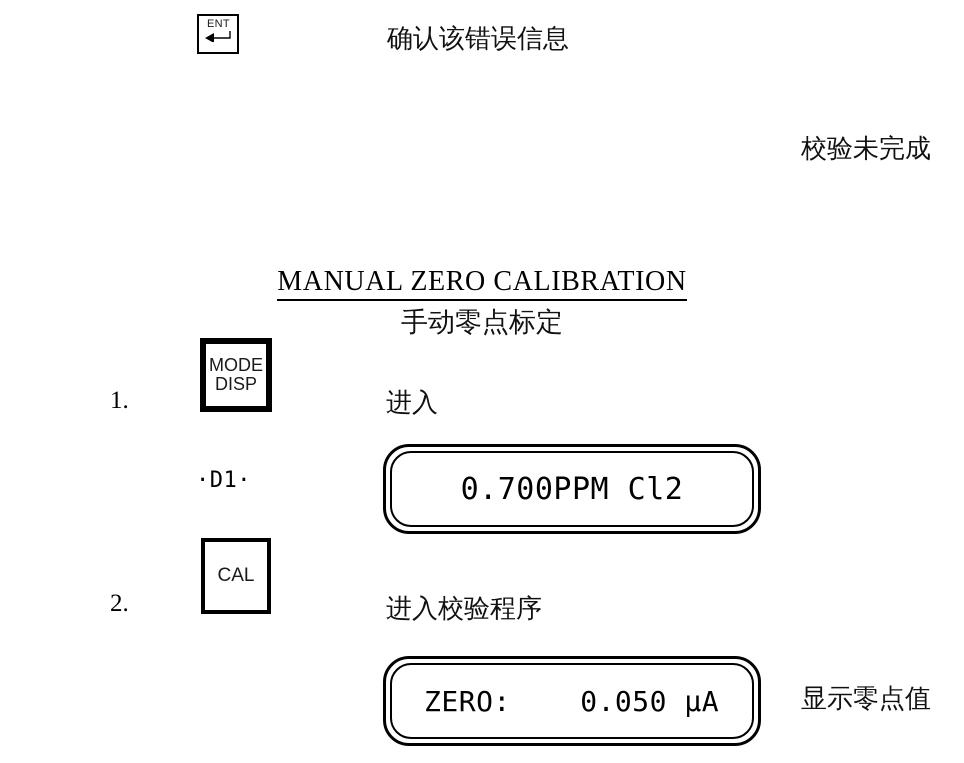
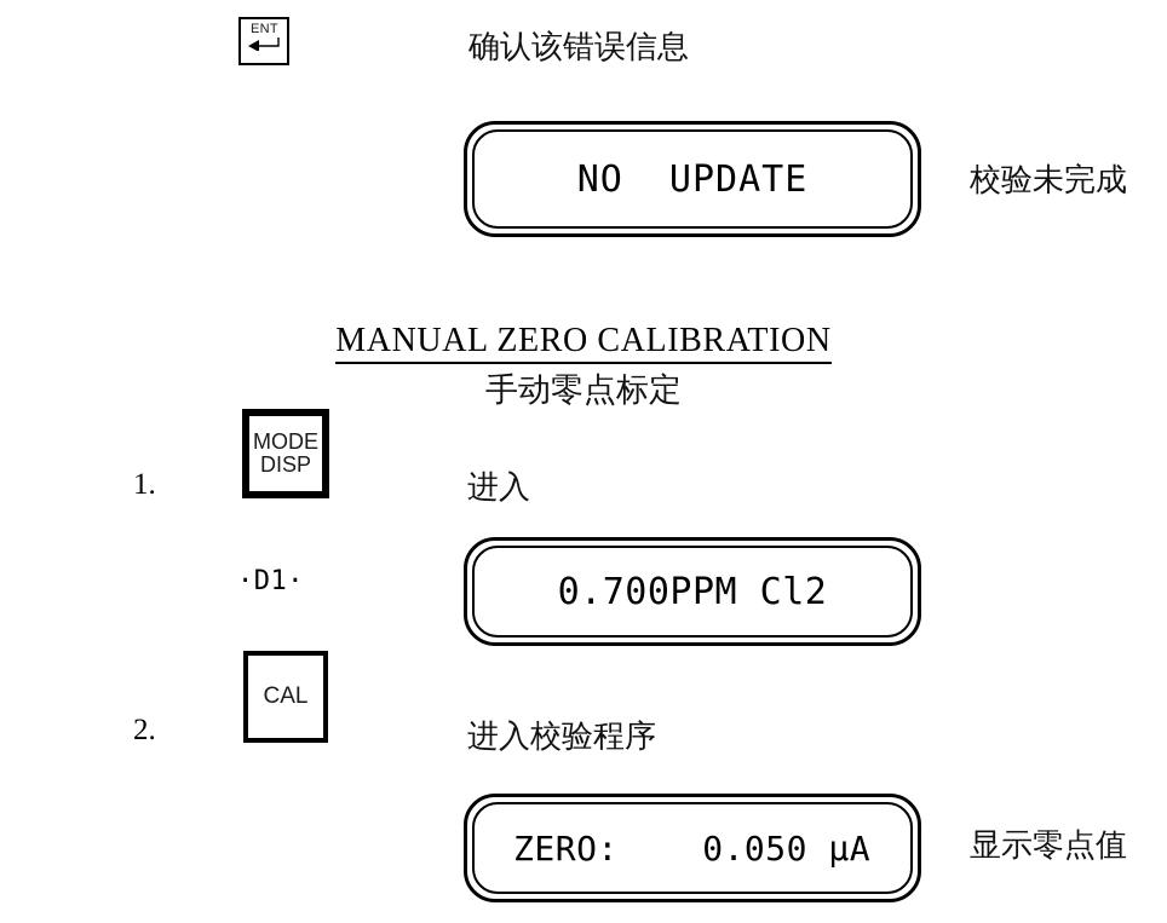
  ENT
  确认该错误信息
+ NO UPDATE
  校验未完成
  MANUAL ZERO CALIBRATION
  手动零点标定
  1.
  MODE
  DISP
  进入
  ·D1·
  0.700PPM Cl2
  2.
  CAL
  进入校验程序
  ZERO: 0.050 μA
  显示零点值
